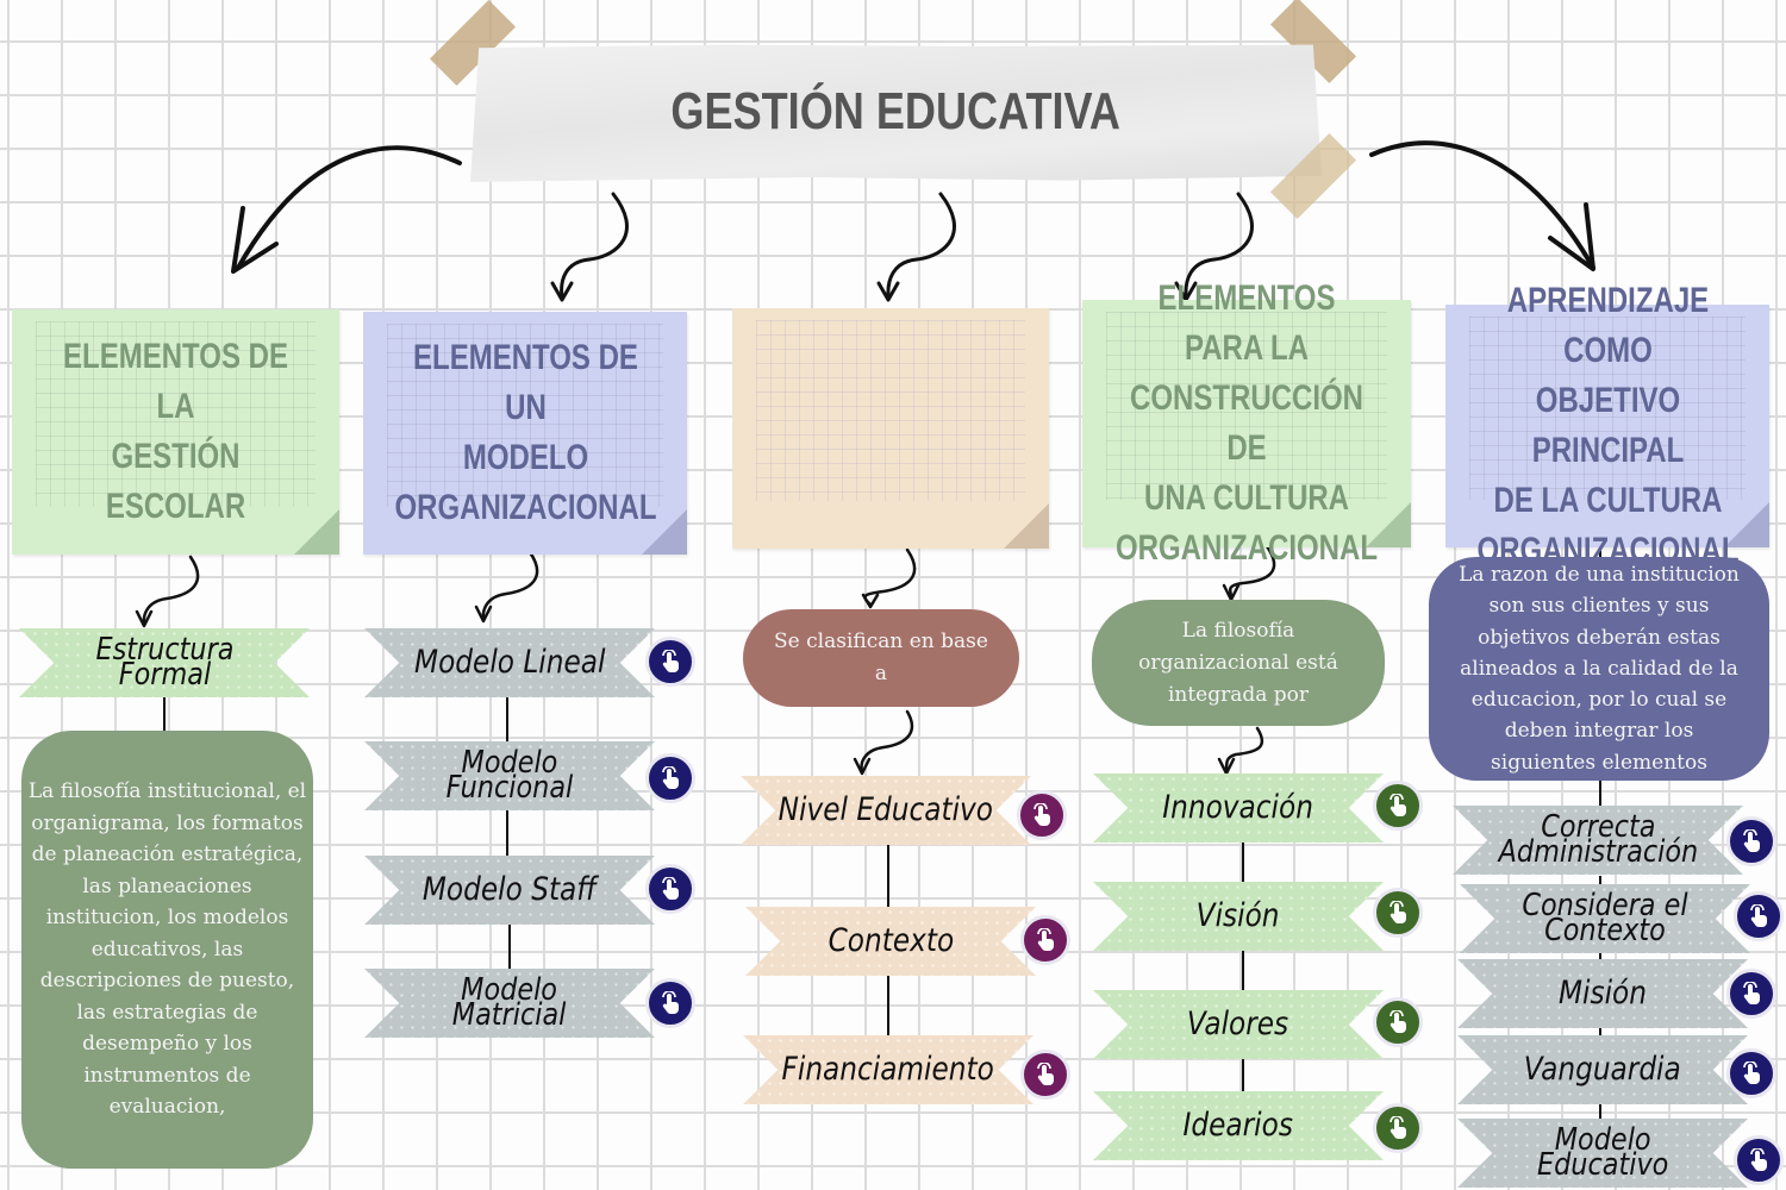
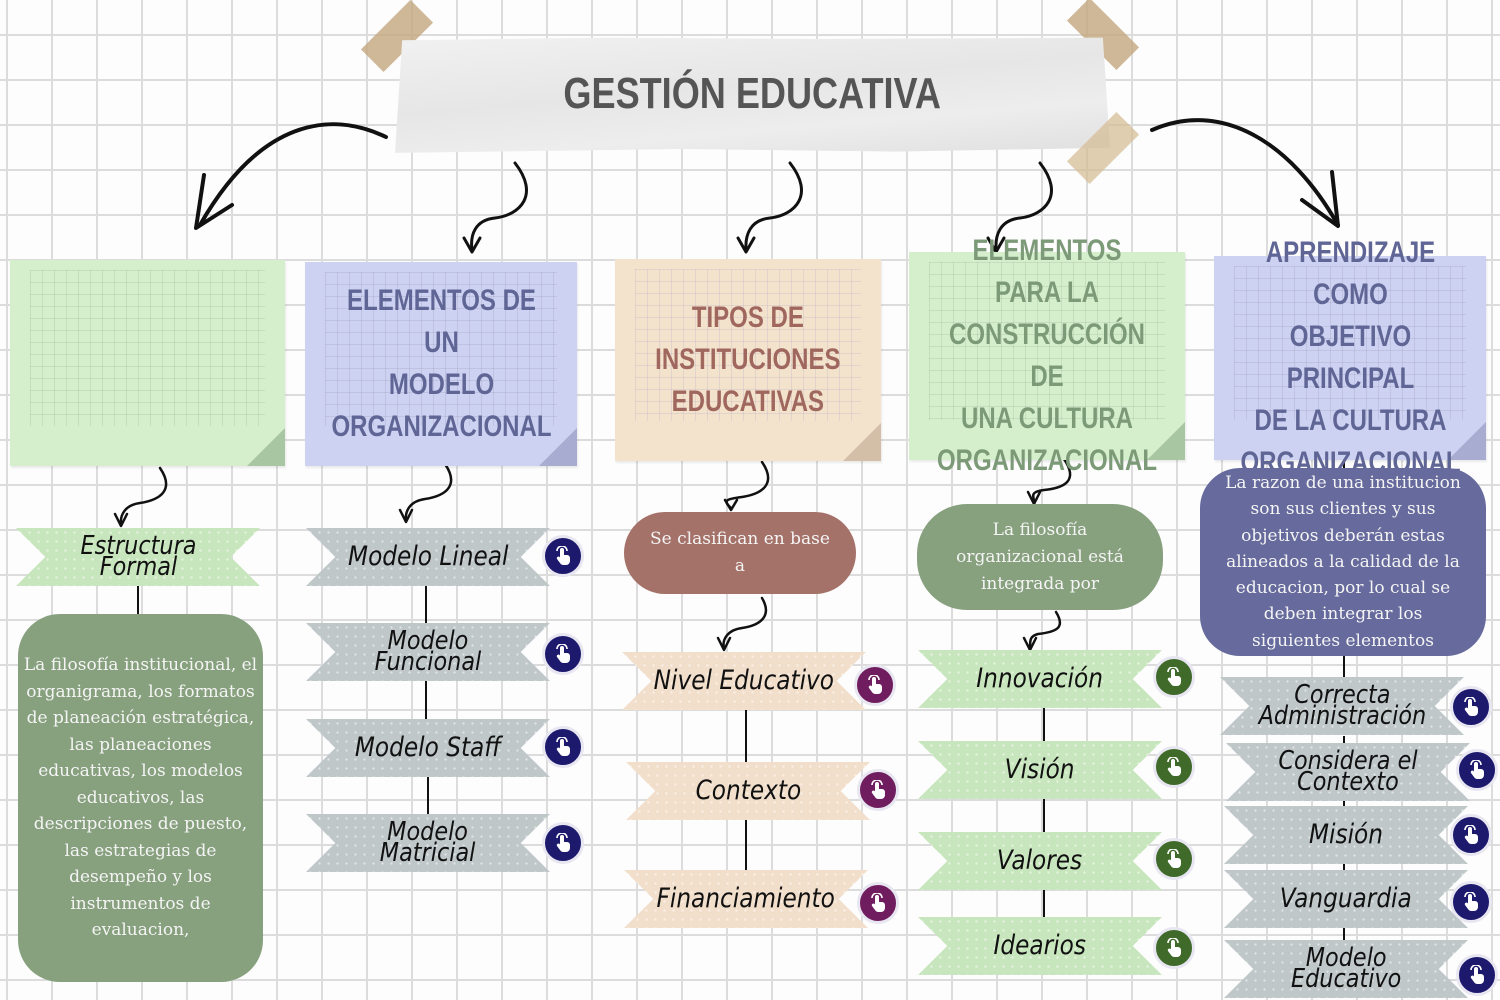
  GESTIÓN EDUCATIVA
- ELEMENTOS DE LA
- GESTIÓN ESCOLAR
  Estructura
  Formal
- La filosofía institucional, el organigrama, los formatos de planeación estratégica, las planeaciones institucion, los modelos educativos, las descripciones de puesto, las estrategias de desempeño y los instrumentos de evaluacion,
+ La filosofía institucional, el organigrama, los formatos de planeación estratégica, las planeaciones educativas, los modelos educativos, las descripciones de puesto, las estrategias de desempeño y los instrumentos de evaluacion,
  ELEMENTOS DE UN
  MODELO
  ORGANIZACIONAL
  Modelo Lineal
  Modelo
  Funcional
  Modelo Staff
  Modelo
  Matricial
+ TIPOS DE
+ INSTITUCIONES
+ EDUCATIVAS
  Se clasifican en base
  a
  Nivel Educativo
  Contexto
  Financiamiento
  ELEMENTOS PARA LA
  CONSTRUCCIÓN DE
  UNA CULTURA
  ORGANIZACIONAL
  La filosofía
  organizacional está
  integrada por
  Innovación
  Visión
  Valores
  Idearios
  APRENDIZAJE COMO
  OBJETIVO PRINCIPAL
  DE LA CULTURA
  ORGANIZACIONAL
  La razon de una institucion
  son sus clientes y sus
  objetivos deberán estas
  alineados a la calidad de la
  educacion, por lo cual se
  deben integrar los
  siguientes elementos
  Correcta
  Administración
  Considera el
  Contexto
  Misión
  Vanguardia
  Modelo
  Educativo
